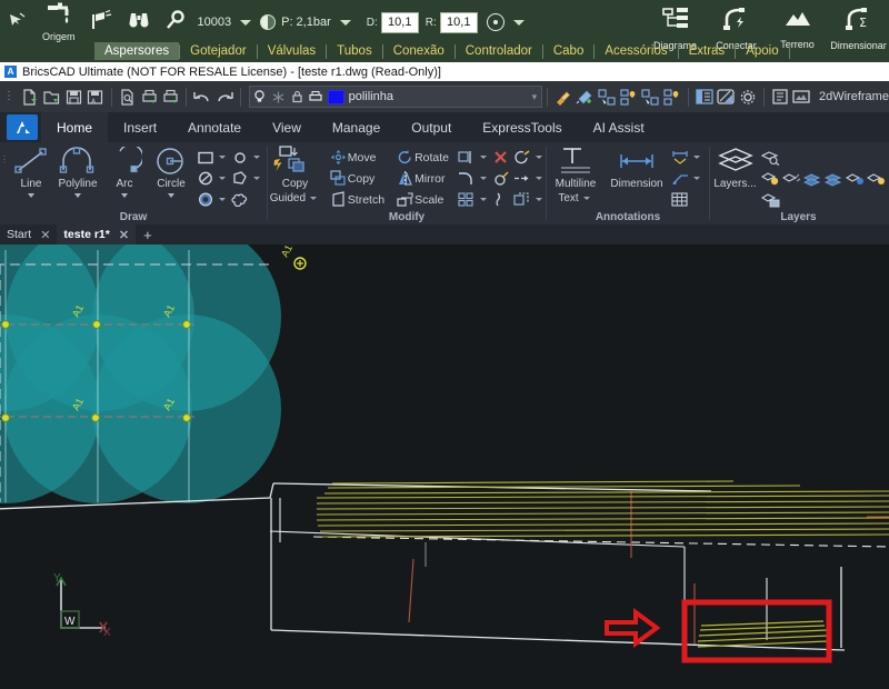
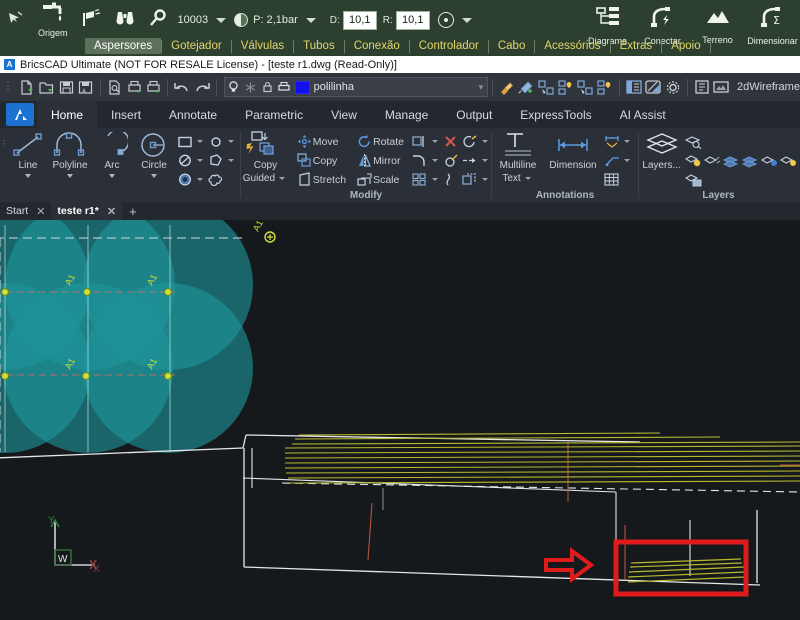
  Origem
  10003
  P: 2,1bar
  D:
  10,1
  R:
  10,1
  Diagrama
  Conectar
  Trreno
  Σ
  Dimensionar
  Aspersores
  Gotejador
  Válvulas
  Tubos
  Conexão
  Controlador
  Cabo
  Acessórios
  Extras
  Apoio
  A
  BricsCAD Ultimate (NOT FOR RESALE License) - [teste r1.dwg (Read-Only)]
  ⋮
  polilinha
  ▾
  2dWireframe
  Home
  Insert
  Annotate
+ Parametric
  View
  Manage
  Output
  ExpressTools
  AI Assist
  ⋮
  Line
  Polyline
  Arc
  Circle
- Draw
  Copy
  Guided
  Move
  Copy
  Stretch
  Rotate
  Mirror
  Scale
  Modify
  Multiline
  Text
  Dimension
  Annotations
  Layers...
  Layers
  Start
  ✕
  teste r1*
  ✕
  +
  W
  Y
  X
